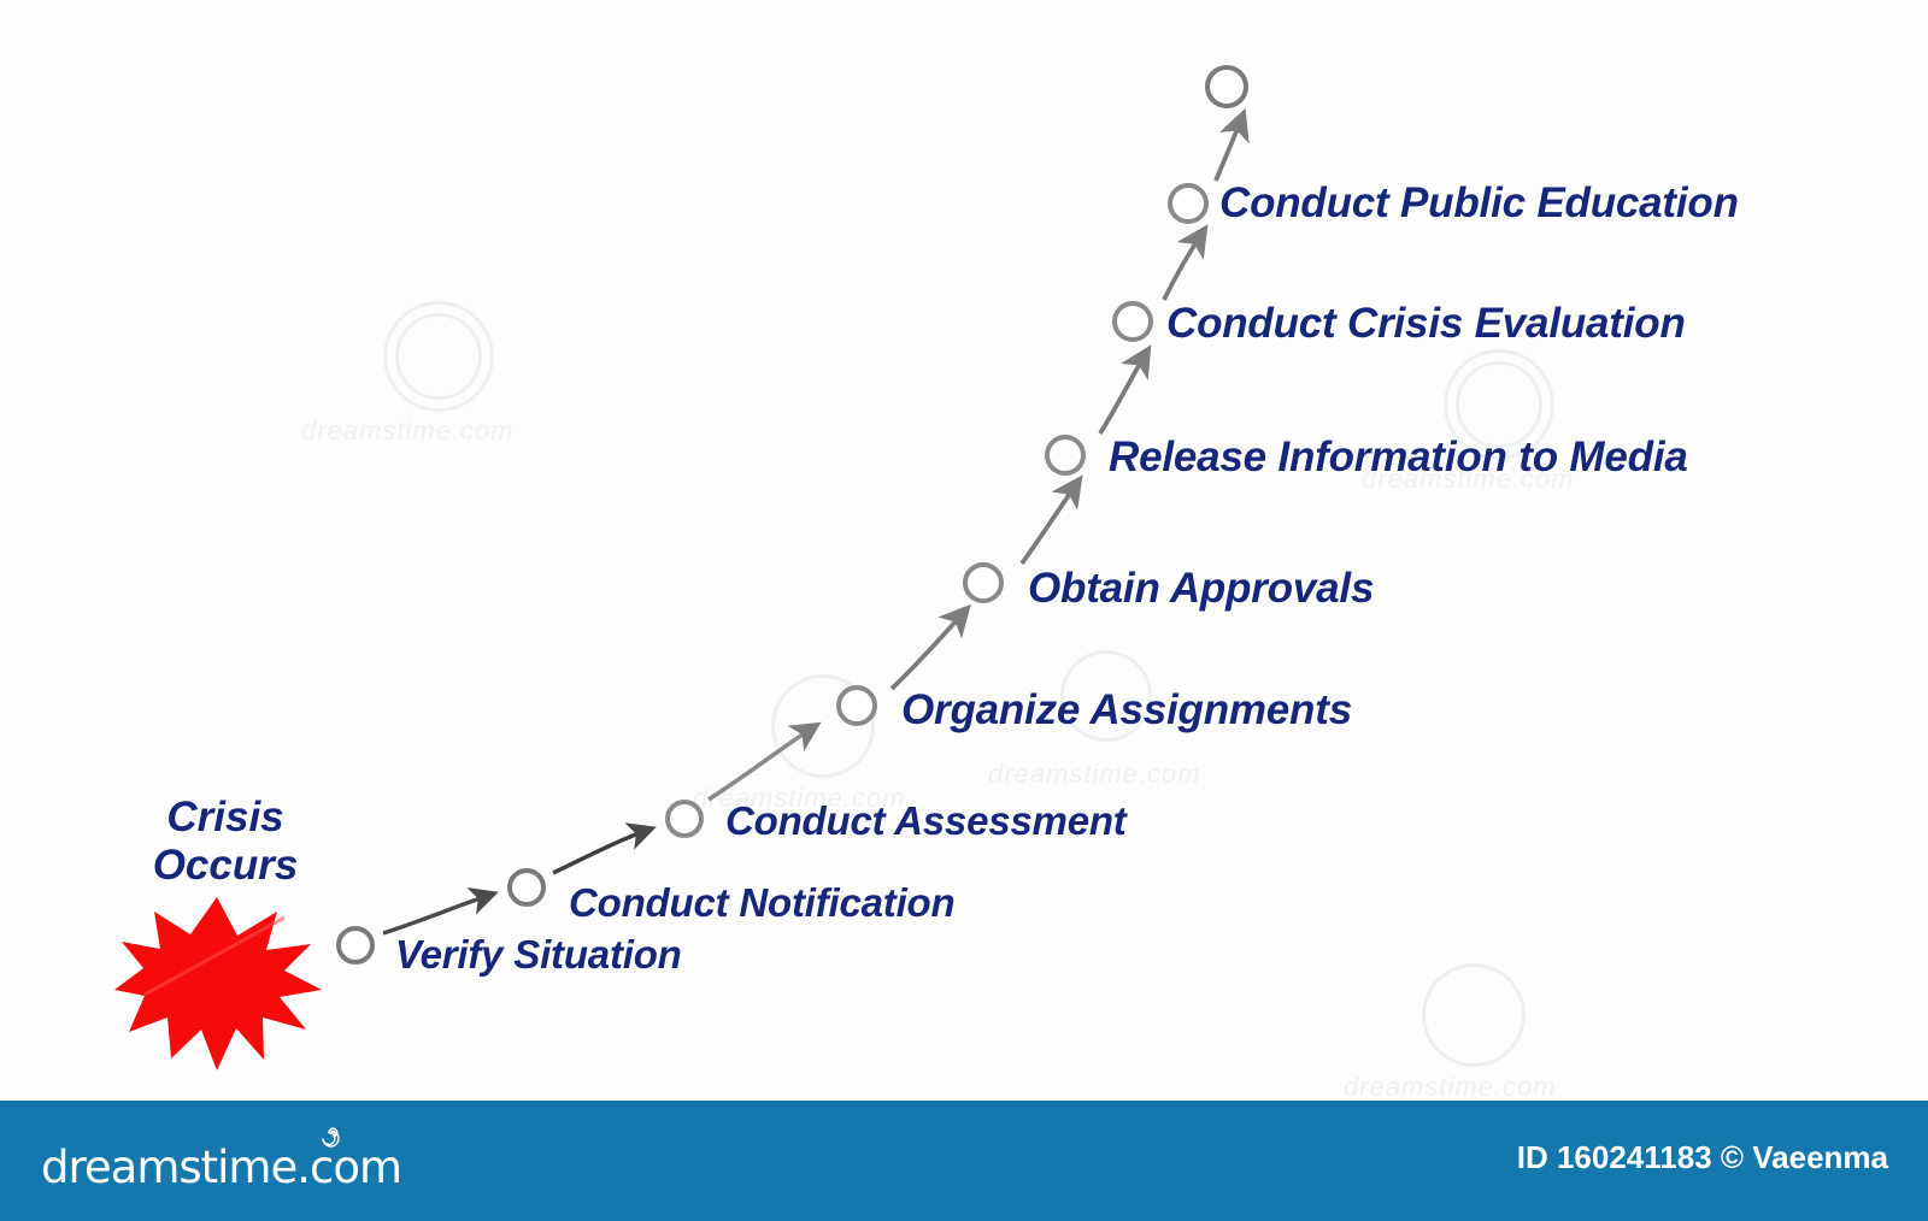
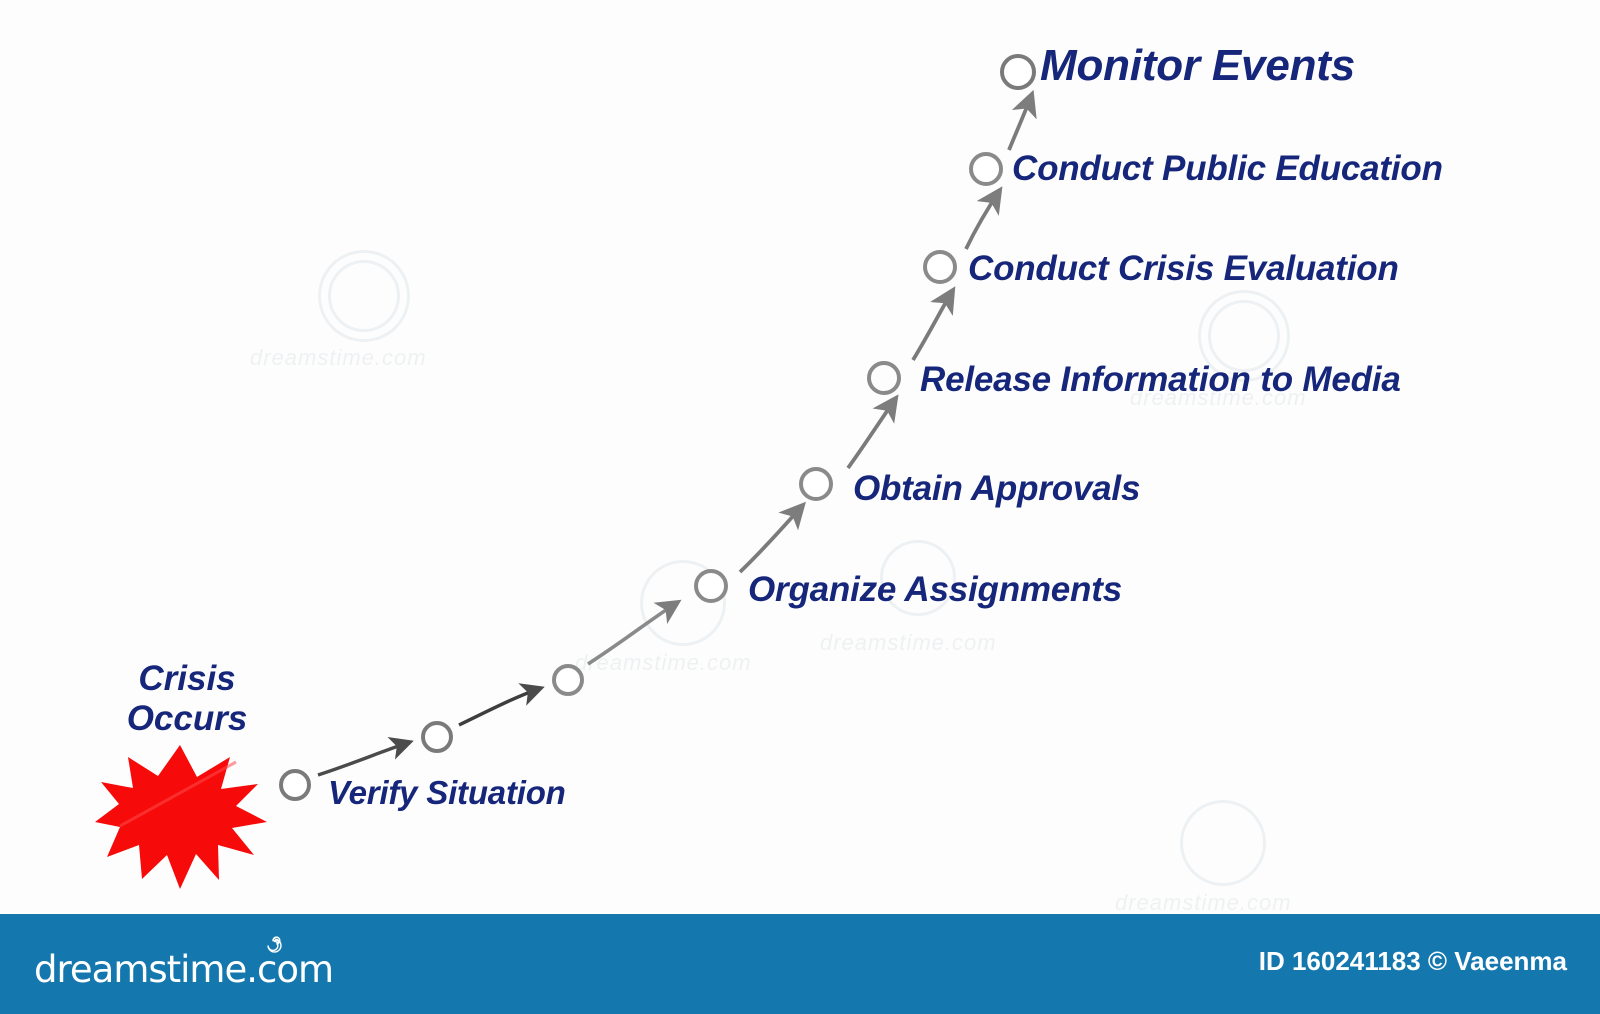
  dreamstime.com
  deamstime.com
  dreamstime.com
  Crisis
  Occurs
  Verify Situation
- Conduct Notification
- Conduct Assessment
  Organize Assignments
  Obtain Approvals
  Release Information to Media
  Conduct Crisis Evaluation
  Conduct Public Education
+ Monitor Events
  dreamstime.com
  ID 160241183 © Vaeenma
